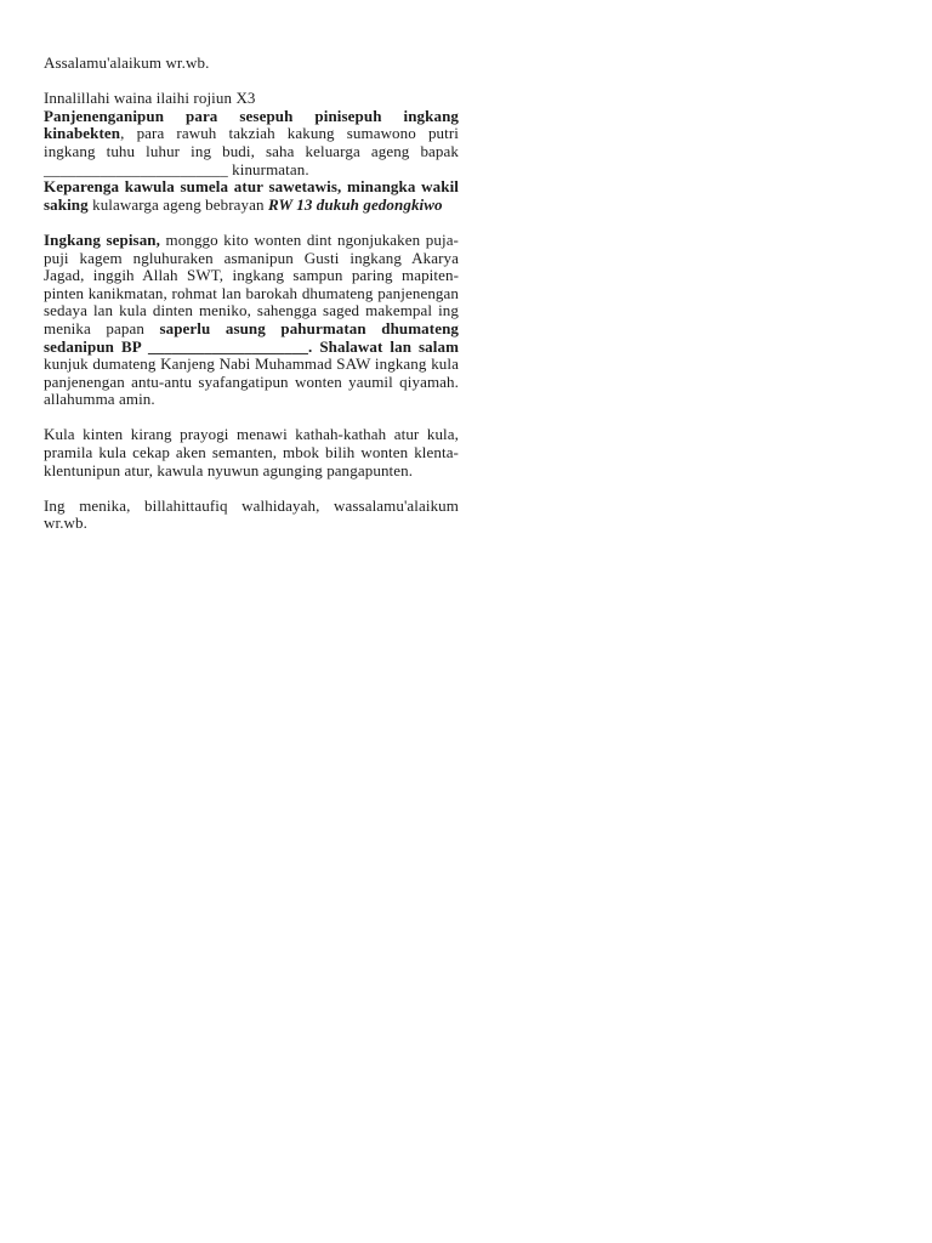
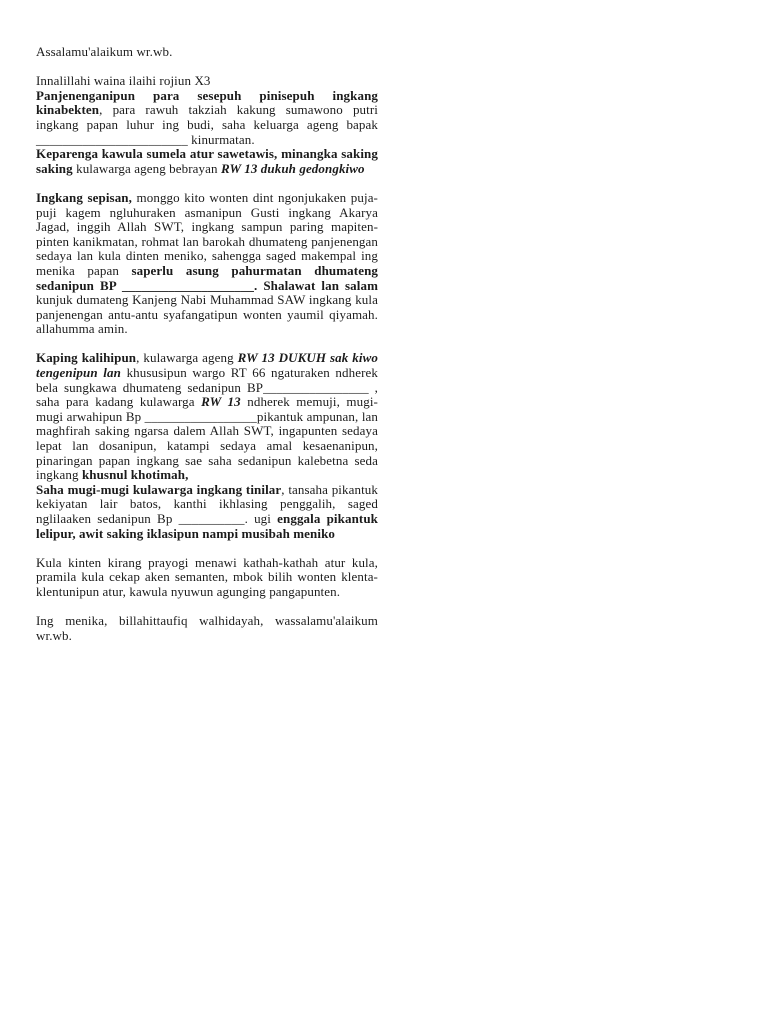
  Assalamu'alaikum wr.wb.
  Innalillahi waina ilaihi rojiun X3
- Panjenenganipun para sesepuh pinisepuh ingkang kinabekten, para rawuh takziah kakung sumawono putri ingkang tuhu luhur ing budi, saha keluarga ageng bapak _______________________ kinurmatan.
+ Panjenenganipun para sesepuh pinisepuh ingkang kinabekten, para rawuh takziah kakung sumawono putri ingkang papan luhur ing budi, saha keluarga ageng bapak _______________________ kinurmatan.
- Keparenga kawula sumela atur sawetawis, minangka wakil saking kulawarga ageng bebrayan RW 13 dukuh gedongkiwo
+ Keparenga kawula sumela atur sawetawis, minangka saking saking kulawarga ageng bebrayan RW 13 dukuh gedongkiwo
  Ingkang sepisan, monggo kito wonten dint ngonjukaken puja-puji kagem ngluhuraken asmanipun Gusti ingkang Akarya Jagad, inggih Allah SWT, ingkang sampun paring mapiten-pinten kanikmatan, rohmat lan barokah dhumateng panjenengan sedaya lan kula dinten meniko, sahengga saged makempal ing menika papan saperlu asung pahurmatan dhumateng sedanipun BP ____________________. Shalawat lan salam kunjuk dumateng Kanjeng Nabi Muhammad SAW ingkang kula panjenengan antu-antu syafangatipun wonten yaumil qiyamah. allahumma amin.
+ Kaping kalihipun, kulawarga ageng RW 13 DUKUH sak kiwo tengenipun lan khususipun wargo RT 66 ngaturaken ndherek bela sungkawa dhumateng sedanipun BP________________ , saha para kadang kulawarga RW 13 ndherek memuji, mugi-mugi arwahipun Bp _________________pikantuk ampunan, lan maghfirah saking ngarsa dalem Allah SWT, ingapunten sedaya lepat lan dosanipun, katampi sedaya amal kesaenanipun, pinaringan papan ingkang sae saha sedanipun kalebetna seda ingkang khusnul khotimah,
+ Saha mugi-mugi kulawarga ingkang tinilar, tansaha pikantuk kekiyatan lair batos, kanthi ikhlasing penggalih, saged nglilaaken sedanipun Bp __________. ugi enggala pikantuk lelipur, awit saking iklasipun nampi musibah meniko
  Kula kinten kirang prayogi menawi kathah-kathah atur kula, pramila kula cekap aken semanten, mbok bilih wonten klenta-klentunipun atur, kawula nyuwun agunging pangapunten.
  Ing menika, billahittaufiq walhidayah, wassalamu'alaikum wr.wb.
